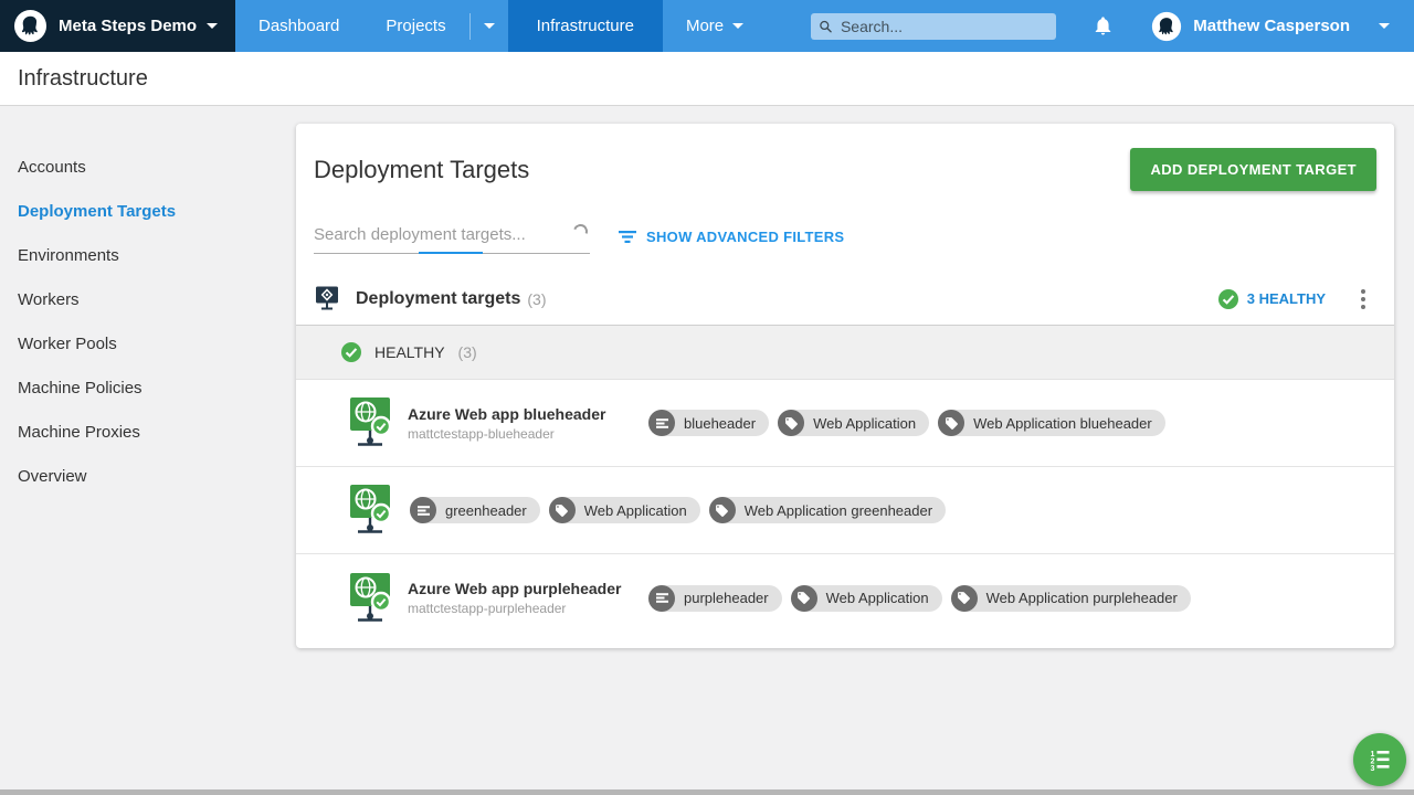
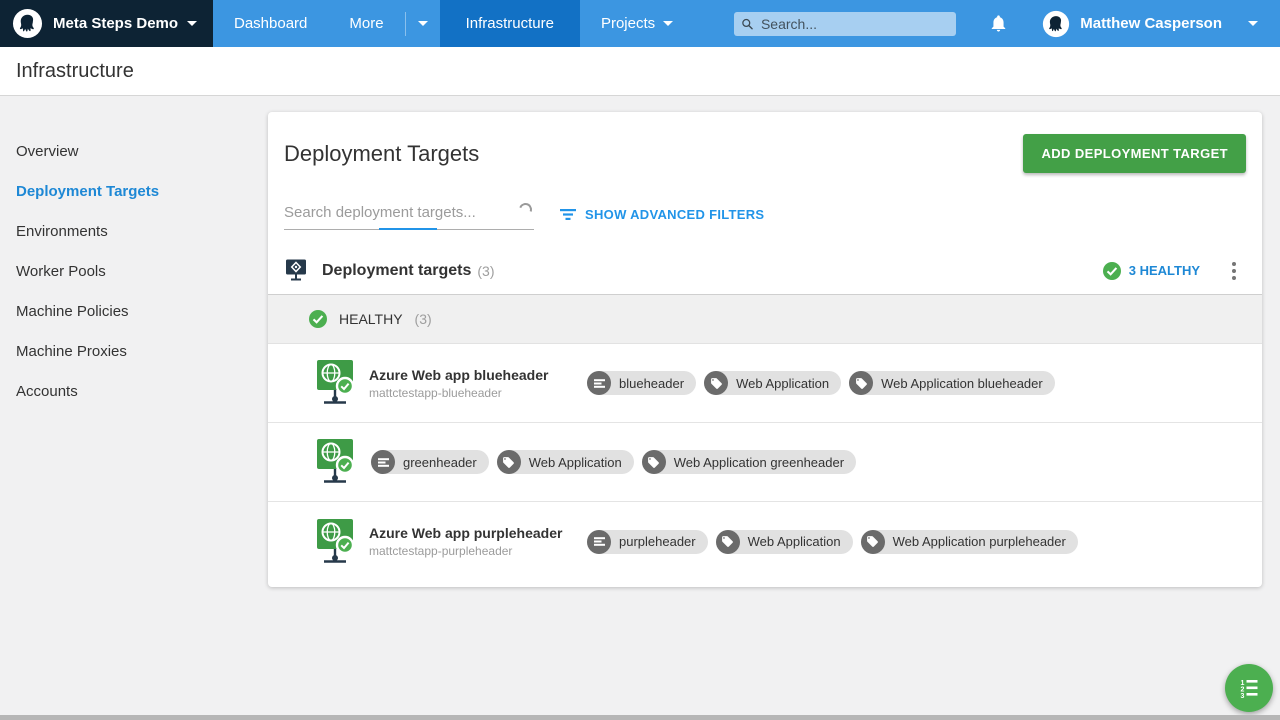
  Meta Steps Demo
  Dashboard
- Projects
+ More
  Infrastructure
- More
+ Projects
  Search...
  Matthew Casperson
  Infrastructure
- Accounts
+ Overview
  Deployment Targets
  Environments
- Workers
  Worker Pools
  Machine Policies
  Machine Proxies
- Overview
+ Accounts
  Deployment Targets
  ADD DEPLOYMENT TARGET
  Search deployment targets...
  SHOW ADVANCED FILTERS
  Deployment targets
  (3)
  3 HEALTHY
  HEALTHY
  (3)
  Azure Web app blueheader
  mattctestapp-blueheader
  blueheader
  Web Application
  Web Application blueheader
  greenheader
  Web Application
  Web Application greenheader
  Azure Web app purpleheader
  mattctestapp-purpleheader
  purpleheader
  Web Application
  Web Application purpleheader
